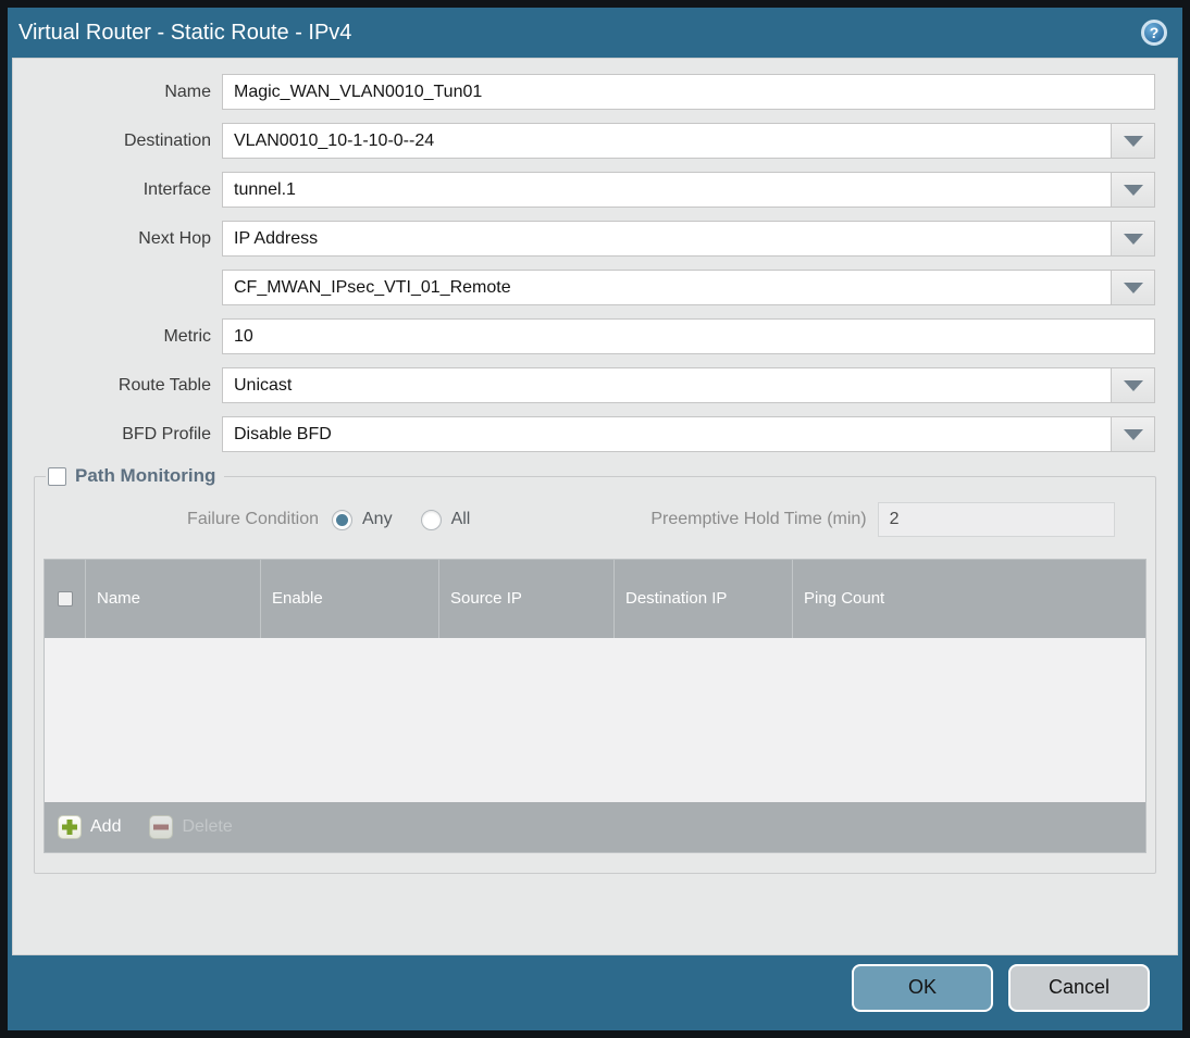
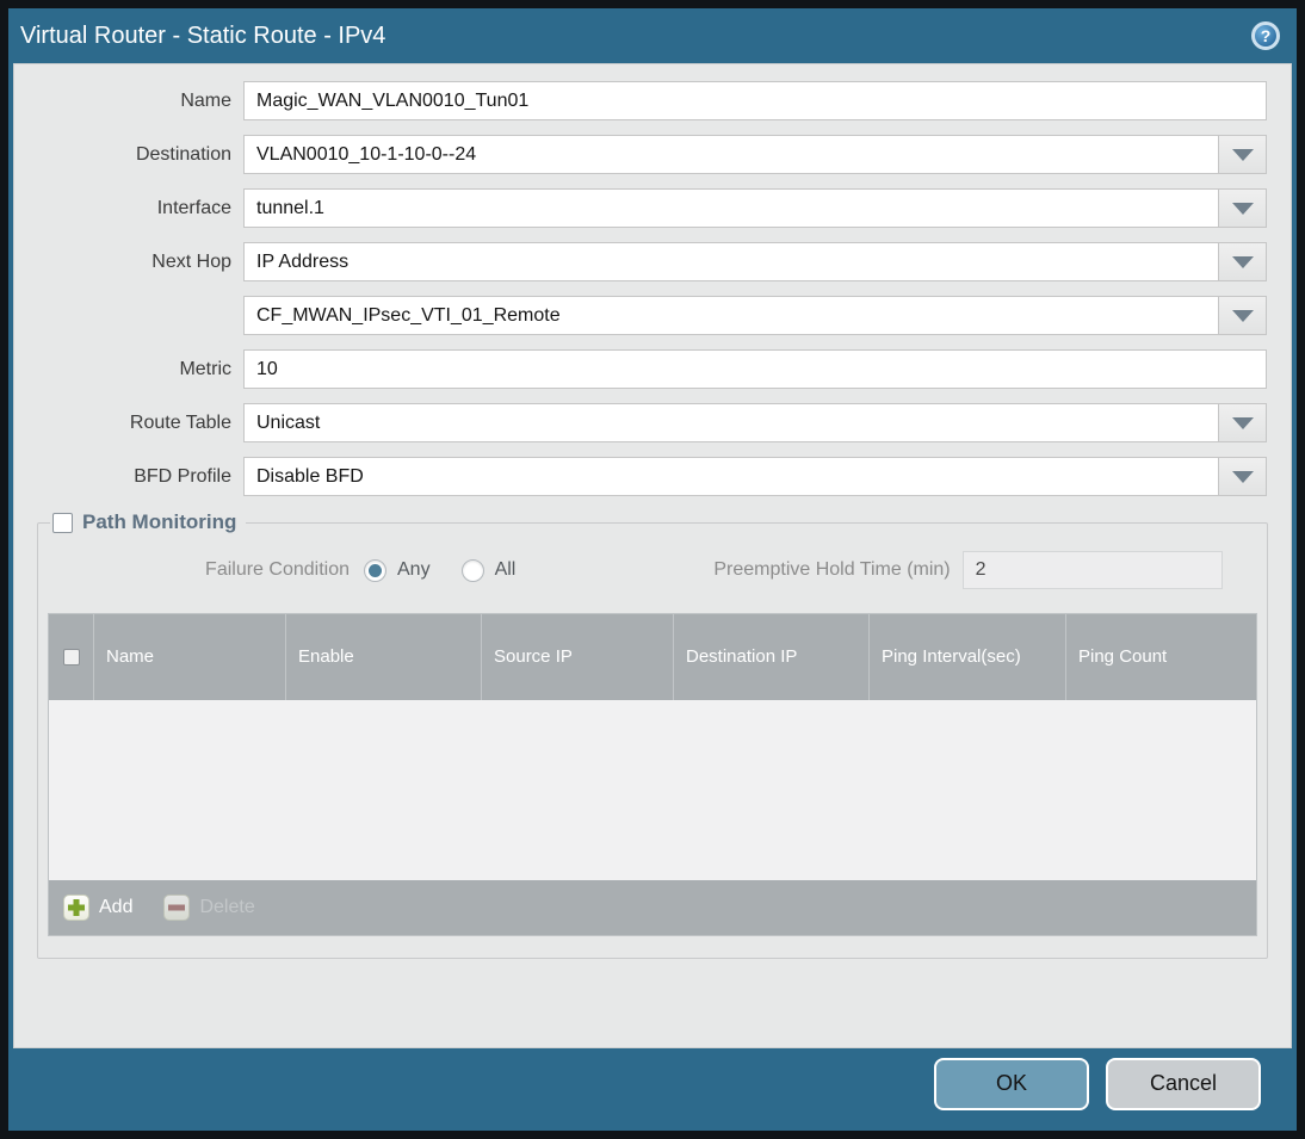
  Virtual Router - Static Route - IPv4
  ?
  Name
  Magic_WAN_VLAN0010_Tun01
  Destination
  VLAN0010_10-1-10-0--24
  Interface
  tunnel.1
  Next Hop
  IP Address
  CF_MWAN_IPsec_VTI_01_Remote
  Metric
  10
  Route Table
  Unicast
  BFD Profile
  Disable BFD
  Path Monitoring
  Failure Condition
  Any
  All
  Preemptive Hold Time (min)
  2
  Name
  Enable
  Source IP
  Destination IP
+ Ping Interval(sec)
  Ping Count
  Add
  Delete
  OK
  Cancel
